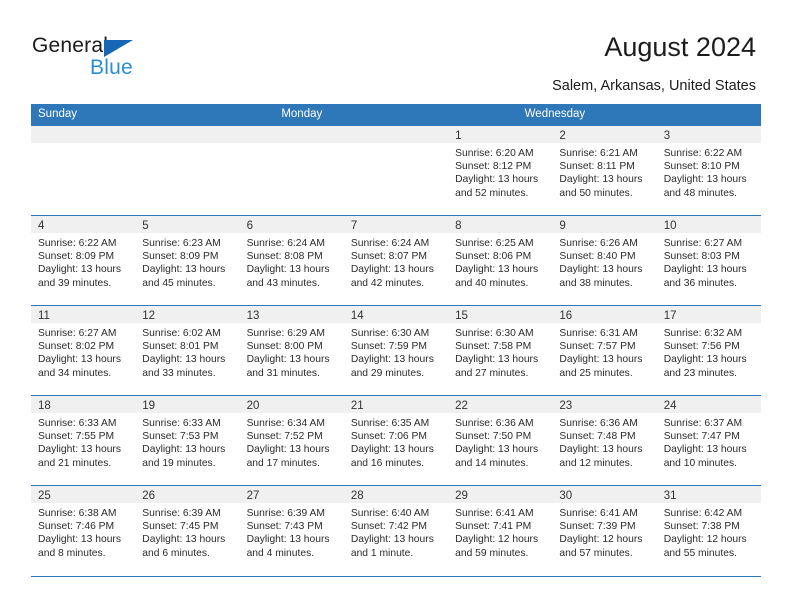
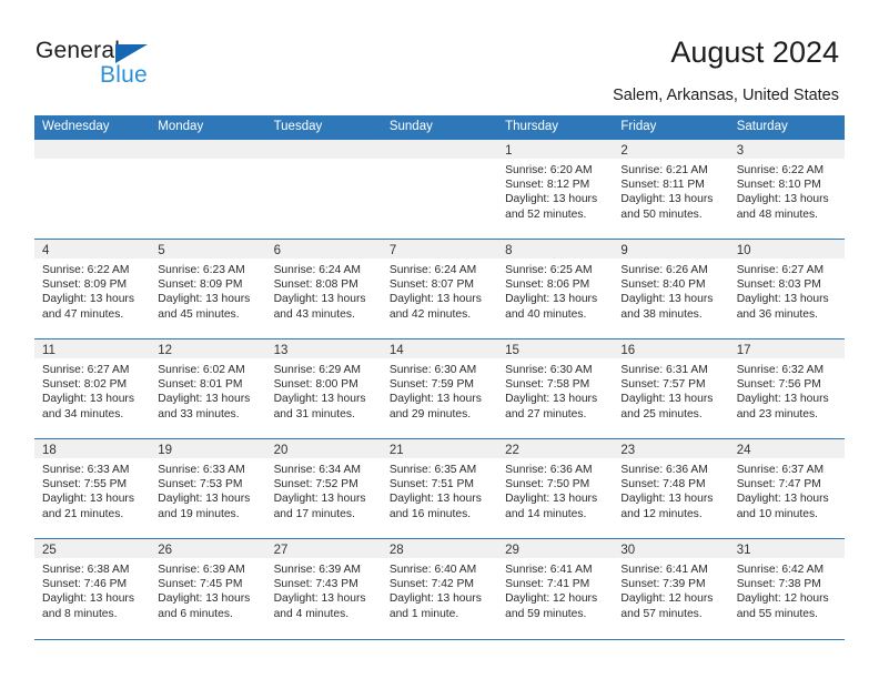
  General
  Blue
  August 2024
  Salem, Arkansas, United States
- Sunday
+ Wednesday
  Monday
+ Tuesday
- Wednesday
+ Sunday
+ Thursday
+ Friday
+ Saturday
  1
  Sunrise: 6:20 AM
  Sunset: 8:12 PM
  Daylight: 13 hours
  and 52 minutes.
  2
  Sunrise: 6:21 AM
  Sunset: 8:11 PM
  Daylight: 13 hours
  and 50 minutes.
  3
  Sunrise: 6:22 AM
  Sunset: 8:10 PM
  Daylight: 13 hours
  and 48 minutes.
  4
  Sunrise: 6:22 AM
  Sunset: 8:09 PM
  Daylight: 13 hours
- and 39 minutes.
+ and 47 minutes.
  5
  Sunrise: 6:23 AM
  Sunset: 8:09 PM
  Daylight: 13 hours
  and 45 minutes.
  6
  Sunrise: 6:24 AM
  Sunset: 8:08 PM
  Daylight: 13 hours
  and 43 minutes.
  7
  Sunrise: 6:24 AM
  Sunset: 8:07 PM
  Daylight: 13 hours
  and 42 minutes.
  8
  Sunrise: 6:25 AM
  Sunset: 8:06 PM
  Daylight: 13 hours
  and 40 minutes.
  9
  Sunrise: 6:26 AM
  Sunset: 8:40 PM
  Daylight: 13 hours
  and 38 minutes.
  10
  Sunrise: 6:27 AM
  Sunset: 8:03 PM
  Daylight: 13 hours
  and 36 minutes.
  11
  Sunrise: 6:27 AM
  Sunset: 8:02 PM
  Daylight: 13 hours
  and 34 minutes.
  12
  Sunrise: 6:02 AM
  Sunset: 8:01 PM
  Daylight: 13 hours
  and 33 minutes.
  13
  Sunrise: 6:29 AM
  Sunset: 8:00 PM
  Daylight: 13 hours
  and 31 minutes.
  14
  Sunrise: 6:30 AM
  Sunset: 7:59 PM
  Daylight: 13 hours
  and 29 minutes.
  15
  Sunrise: 6:30 AM
  Sunset: 7:58 PM
  Daylight: 13 hours
  and 27 minutes.
  16
  Sunrise: 6:31 AM
  Sunset: 7:57 PM
  Daylight: 13 hours
  and 25 minutes.
  17
  Sunrise: 6:32 AM
  Sunset: 7:56 PM
  Daylight: 13 hours
  and 23 minutes.
  18
  Sunrise: 6:33 AM
  Sunset: 7:55 PM
  Daylight: 13 hours
  and 21 minutes.
  19
  Sunrise: 6:33 AM
  Sunset: 7:53 PM
  Daylight: 13 hours
  and 19 minutes.
  20
  Sunrise: 6:34 AM
  Sunset: 7:52 PM
  Daylight: 13 hours
  and 17 minutes.
  21
  Sunrise: 6:35 AM
- Sunset: 7:06 PM
+ Sunset: 7:51 PM
  Daylight: 13 hours
  and 16 minutes.
  22
  Sunrise: 6:36 AM
  Sunset: 7:50 PM
  Daylight: 13 hours
  and 14 minutes.
  23
  Sunrise: 6:36 AM
  Sunset: 7:48 PM
  Daylight: 13 hours
  and 12 minutes.
  24
  Sunrise: 6:37 AM
  Sunset: 7:47 PM
  Daylight: 13 hours
  and 10 minutes.
  25
  Sunrise: 6:38 AM
  Sunset: 7:46 PM
  Daylight: 13 hours
  and 8 minutes.
  26
  Sunrise: 6:39 AM
  Sunset: 7:45 PM
  Daylight: 13 hours
  and 6 minutes.
  27
  Sunrise: 6:39 AM
  Sunset: 7:43 PM
  Daylight: 13 hours
  and 4 minutes.
  28
  Sunrise: 6:40 AM
  Sunset: 7:42 PM
  Daylight: 13 hours
  and 1 minute.
  29
  Sunrise: 6:41 AM
  Sunset: 7:41 PM
  Daylight: 12 hours
  and 59 minutes.
  30
  Sunrise: 6:41 AM
  Sunset: 7:39 PM
  Daylight: 12 hours
  and 57 minutes.
  31
  Sunrise: 6:42 AM
  Sunset: 7:38 PM
  Daylight: 12 hours
  and 55 minutes.
